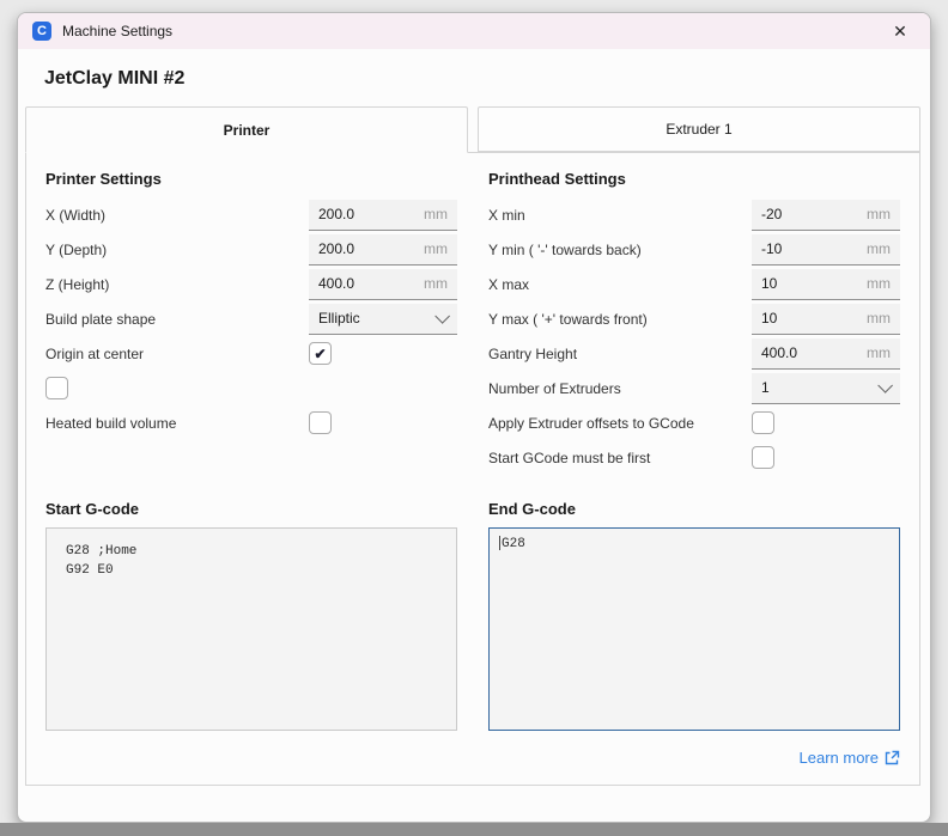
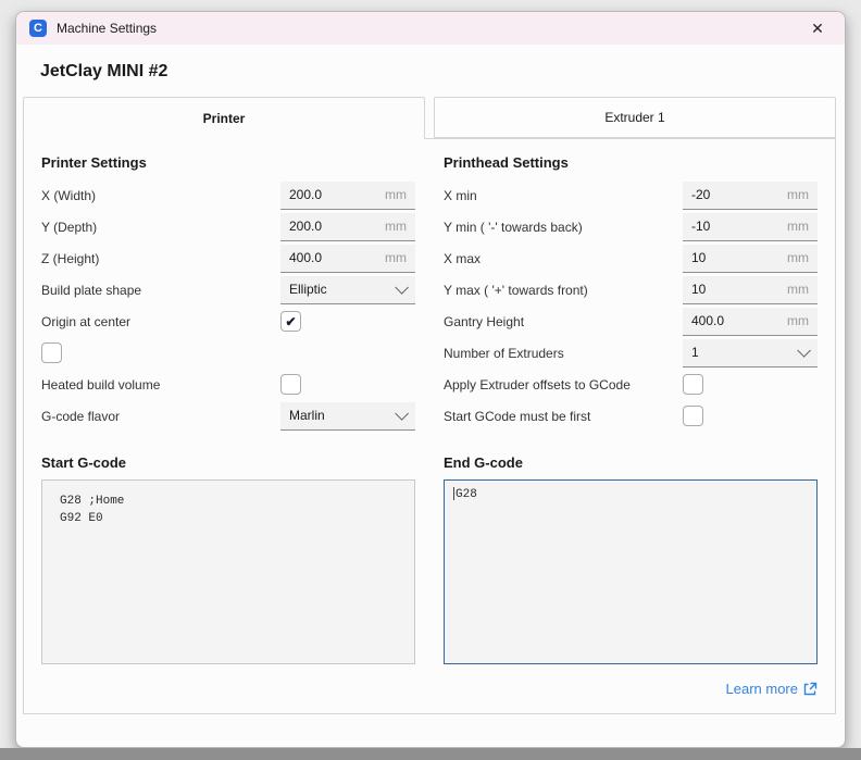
  C
  Machine Settings
  ✕
  JetClay MINI #2
  Printer
  Extruder 1
  Printer Settings
  X (Width)
  200.0
  mm
  Y (Depth)
  200.0
  mm
  Z (Height)
  400.0
  mm
  Build plate shape
  Elliptic
  Origin at center
  ✔
  Heated build volume
+ G-code flavor
+ Marlin
  Printhead Settings
  X min
  -20
  mm
  Y min ( '-' towards back)
  -10
  mm
  X max
  10
  mm
  Y max ( '+' towards front)
  10
  mm
  Gantry Height
  400.0
  mm
  Number of Extruders
  1
  Apply Extruder offsets to GCode
  Start GCode must be first
  Start G-code
  G28 ;Home
  G92 E0
  End G-code
  G28
  Learn more
